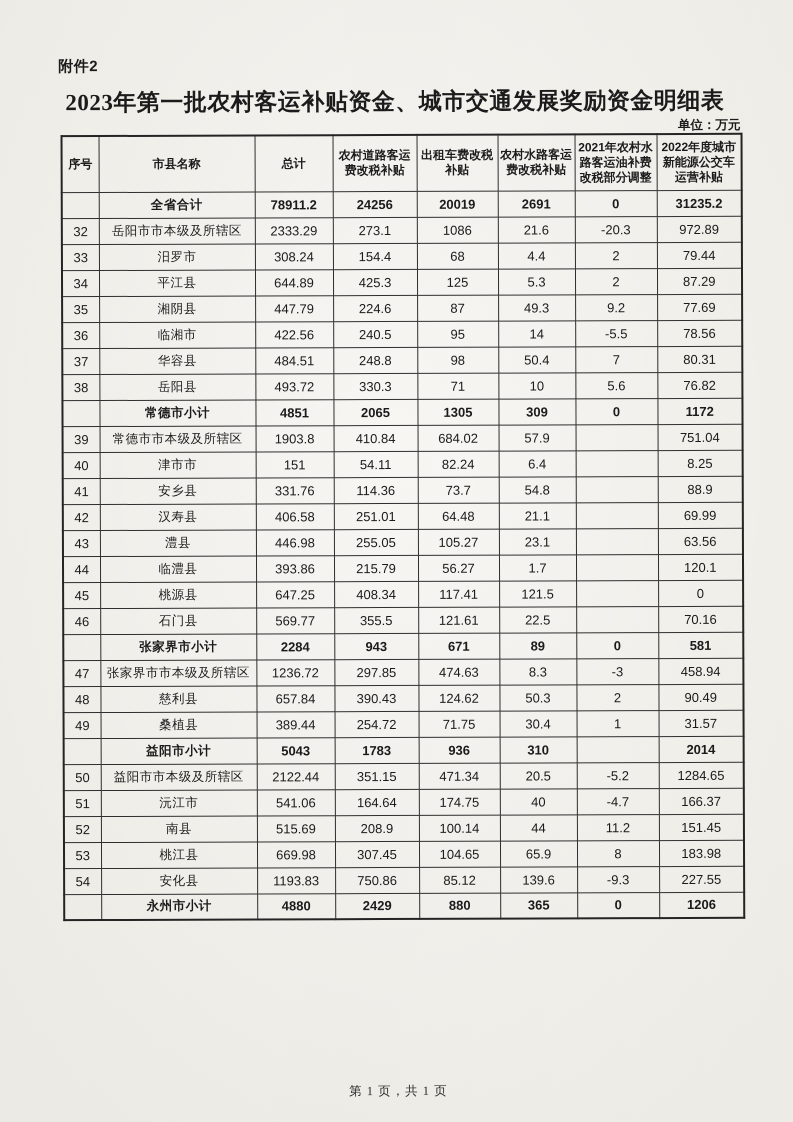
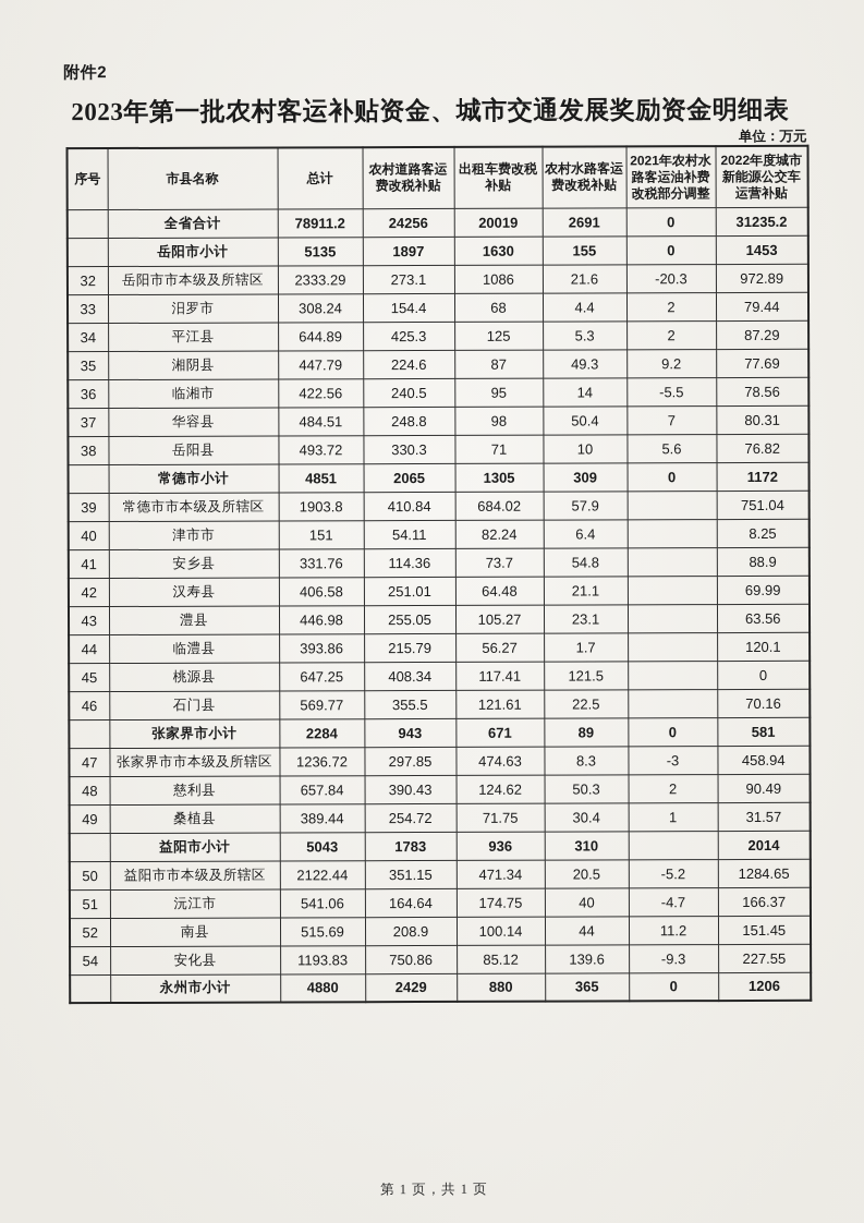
  附件2
  2023年第一批农村客运补贴资金、城市交通发展奖励资金明细表
  单位：万元
  序号	市县名称	总计	农村道路客运费改税补贴	出租车费改税补贴	农村水路客运费改税补贴	2021年农村水路客运油补费改税部分调整	2022年度城市新能源公交车运营补贴
  	全省合计	78911.2	24256	20019	2691	0	31235.2
+ 	岳阳市小计	5135	1897	1630	155	0	1453
  32	岳阳市市本级及所辖区	2333.29	273.1	1086	21.6	-20.3	972.89
  33	汨罗市	308.24	154.4	68	4.4	2	79.44
  34	平江县	644.89	425.3	125	5.3	2	87.29
  35	湘阴县	447.79	224.6	87	49.3	9.2	77.69
  36	临湘市	422.56	240.5	95	14	-5.5	78.56
  37	华容县	484.51	248.8	98	50.4	7	80.31
  38	岳阳县	493.72	330.3	71	10	5.6	76.82
  	常德市小计	4851	2065	1305	309	0	1172
  39	常德市市本级及所辖区	1903.8	410.84	684.02	57.9		751.04
  40	津市市	151	54.11	82.24	6.4		8.25
  41	安乡县	331.76	114.36	73.7	54.8		88.9
  42	汉寿县	406.58	251.01	64.48	21.1		69.99
  43	澧县	446.98	255.05	105.27	23.1		63.56
  44	临澧县	393.86	215.79	56.27	1.7		120.1
  45	桃源县	647.25	408.34	117.41	121.5		0
  46	石门县	569.77	355.5	121.61	22.5		70.16
  	张家界市小计	2284	943	671	89	0	581
  47	张家界市市本级及所辖区	1236.72	297.85	474.63	8.3	-3	458.94
  48	慈利县	657.84	390.43	124.62	50.3	2	90.49
  49	桑植县	389.44	254.72	71.75	30.4	1	31.57
  	益阳市小计	5043	1783	936	310		2014
  50	益阳市市本级及所辖区	2122.44	351.15	471.34	20.5	-5.2	1284.65
  51	沅江市	541.06	164.64	174.75	40	-4.7	166.37
  52	南县	515.69	208.9	100.14	44	11.2	151.45
- 53	桃江县	669.98	307.45	104.65	65.9	8	183.98
  54	安化县	1193.83	750.86	85.12	139.6	-9.3	227.55
  	永州市小计	4880	2429	880	365	0	1206
  第 1 页，共 1 页
